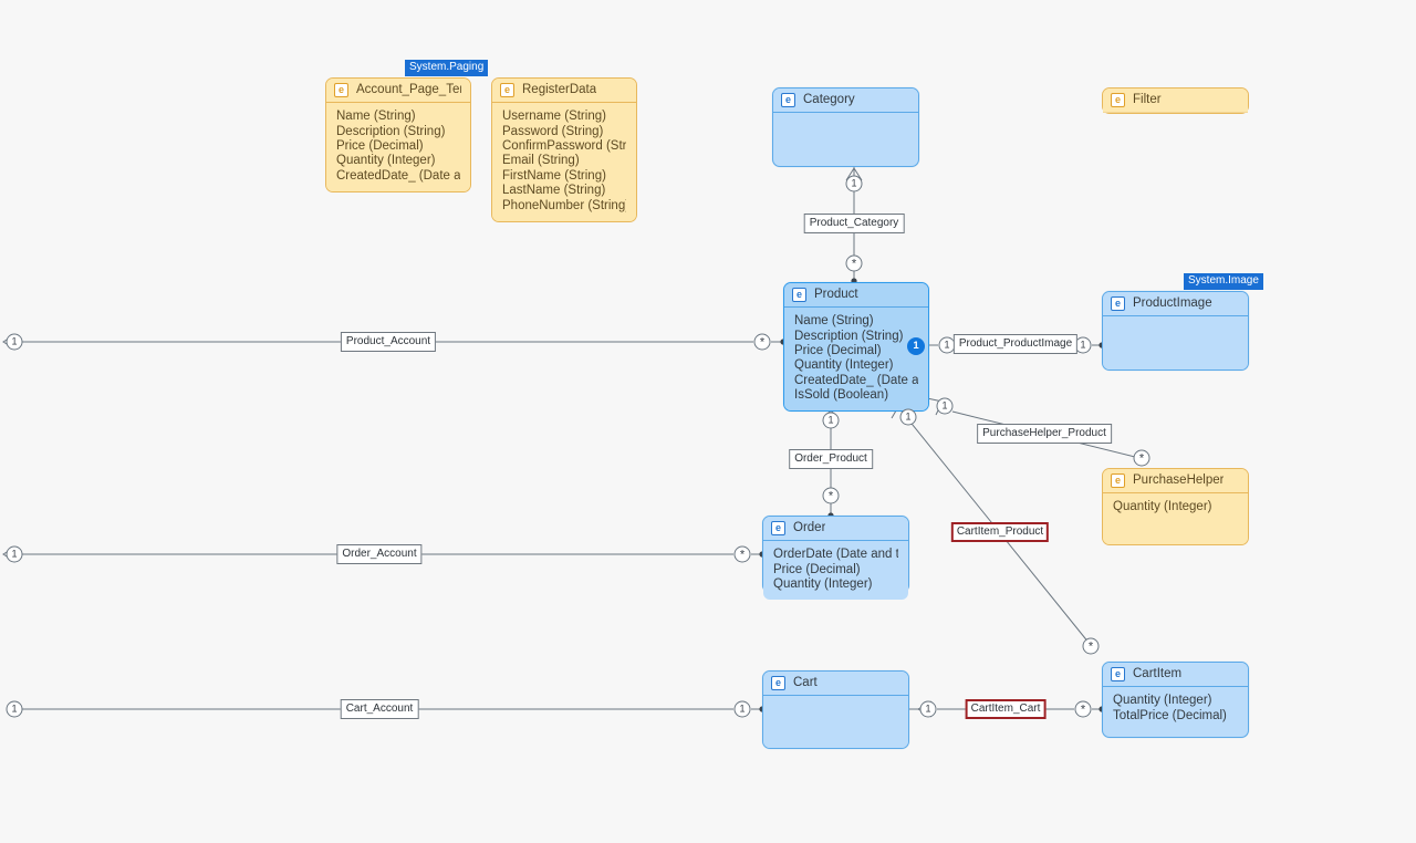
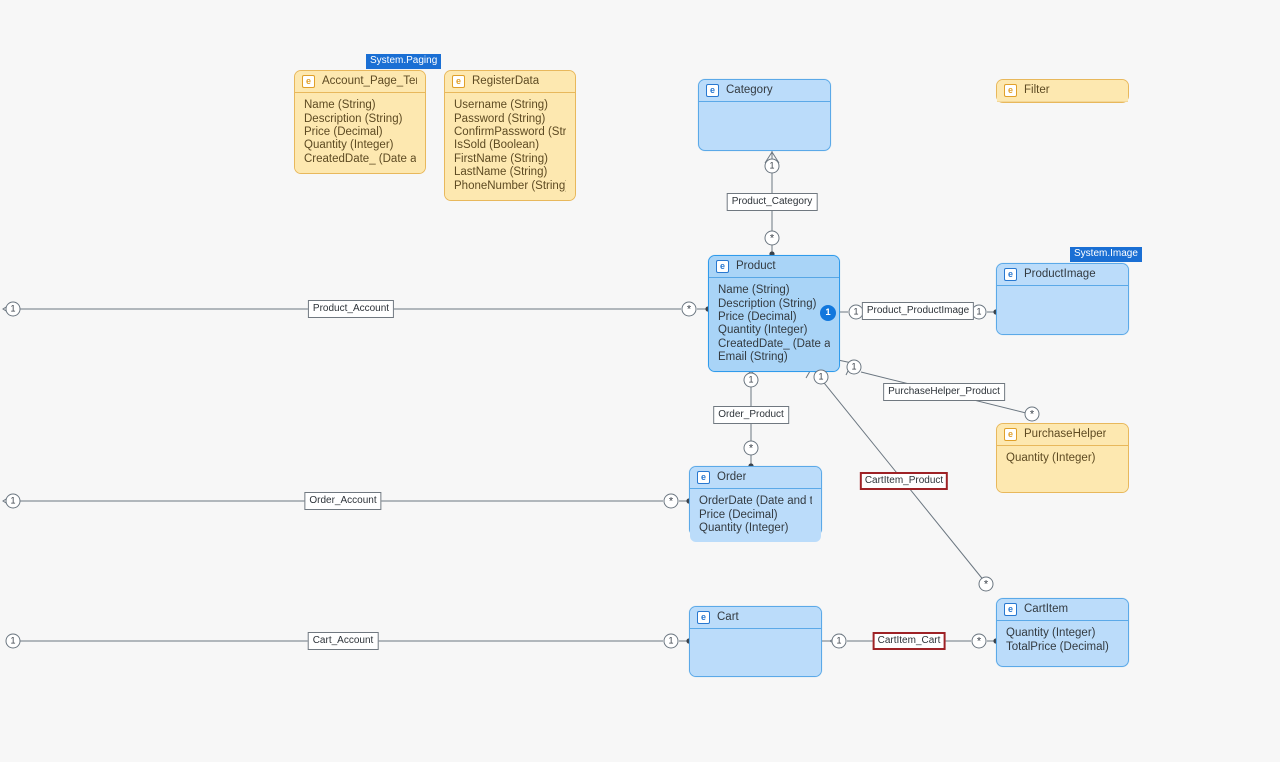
  1
  *
  1
  *
  1
  1
  1
  *
  1
  *
  1
  *
  1
  *
  1
  *
  1
  1
  Product_Category
  Product_ProductImage
  PurchaseHelper_Product
  Order_Product
  CartItem_Product
  CartItem_Cart
  Product_Account
  Order_Account
  Cart_Account
  System.Paging
  System.Image
  e
  Name (String)
  Description (String)
  Price (Decimal)
  Quantity (Integer)
  CreatedDate_ (Date a
  e
  RegisterData
  Username (String)
  Password (String)
  ConfirmPassword (Str
- Email (String)
+ IsSold (Boolean)
  FirstName (String)
  LastName (String)
  PhoneNumber (String
  e
  Category
  e
  Filter
  e
  Product
  Name (String)
  Description (String)
  Price (Decimal)
  Quantity (Integer)
  CreatedDate_ (Date a
- IsSold (Boolean)
+ Email (String)
  1
  e
  ProductImage
  e
  PurchaseHelper
  Quantity (Integer)
  e
  Order
  OrderDate (Date and t
  Price (Decimal)
  Quantity (Integer)
  e
  Cart
  e
  CartItem
  Quantity (Integer)
  TotalPrice (Decimal)
